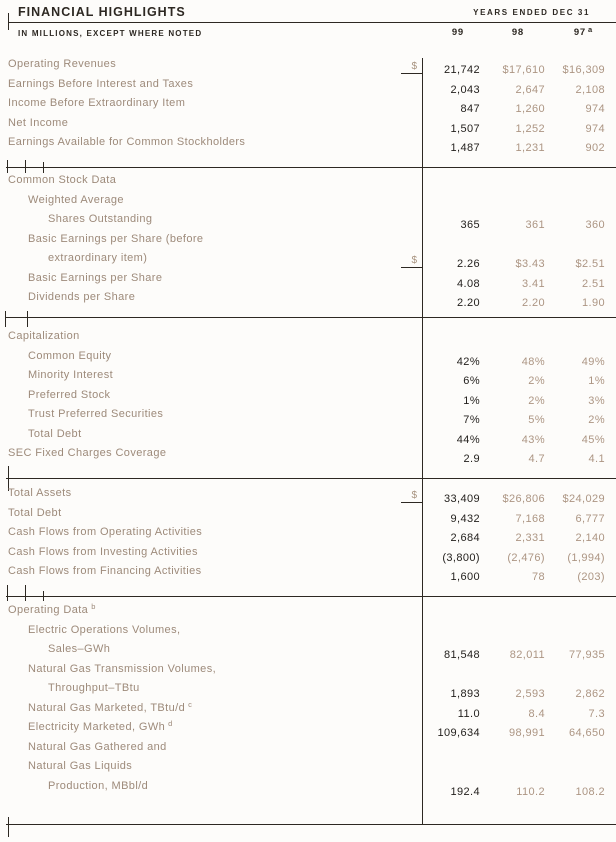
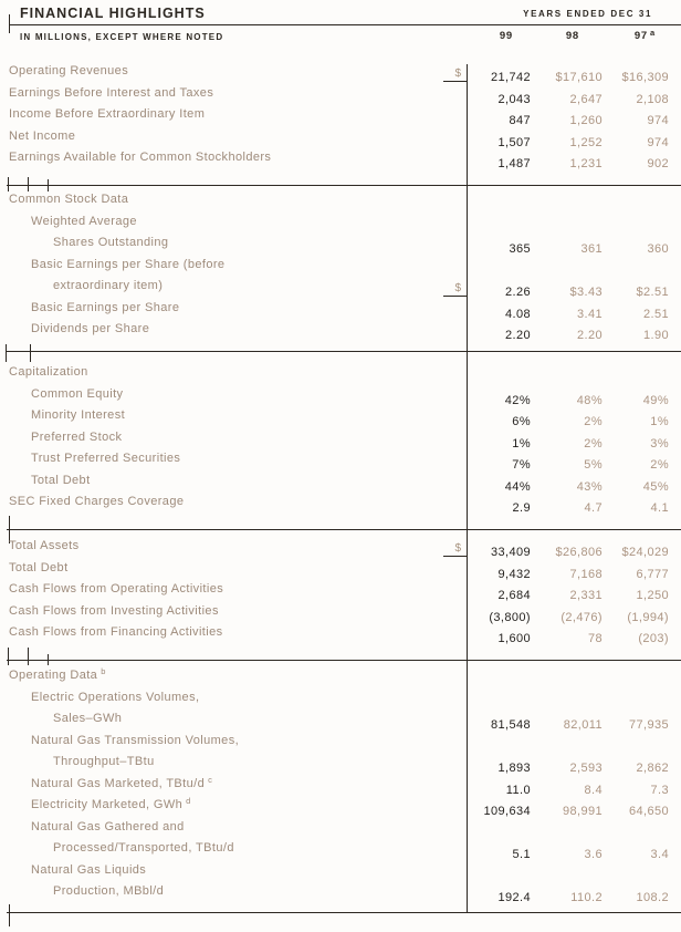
  FINANCIAL HIGHLIGHTS
  YEARS ENDED DEC 31
  IN MILLIONS, EXCEPT WHERE NOTED
  99
  98
  97 a
  Operating Revenues
  $
  21,742
  $17,610
  $16,309
  Earnings Before Interest and Taxes
  2,043
  2,647
  2,108
  Income Before Extraordinary Item
  847
  1,260
  974
  Net Income
  1,507
  1,252
  974
  Earnings Available for Common Stockholders
  1,487
  1,231
  902
  Common Stock Data
  Weighted Average
  Shares Outstanding
  365
  361
  360
  Basic Earnings per Share (before
  extraordinary item)
  $
  2.26
  $3.43
  $2.51
  Basic Earnings per Share
  4.08
  3.41
  2.51
  Dividends per Share
  2.20
  2.20
  1.90
  Capitalization
  Common Equity
  42%
  48%
  49%
  Minority Interest
  6%
  2%
  1%
  Preferred Stock
  1%
  2%
  3%
  Trust Preferred Securities
  7%
  5%
  2%
  Total Debt
  44%
  43%
  45%
  SEC Fixed Charges Coverage
  2.9
  4.7
  4.1
  Total Assets
  $
  33,409
  $26,806
  $24,029
  Total Debt
  9,432
  7,168
  6,777
  Cash Flows from Operating Activities
  2,684
  2,331
- 2,140
+ 1,250
  Cash Flows from Investing Activities
  (3,800)
  (2,476)
  (1,994)
  Cash Flows from Financing Activities
  1,600
  78
  (203)
  Operating Data b
  Electric Operations Volumes,
  Sales–GWh
  81,548
  82,011
  77,935
  Natural Gas Transmission Volumes,
  Throughput–TBtu
  1,893
  2,593
  2,862
  Natural Gas Marketed, TBtu/d c
  11.0
  8.4
  7.3
  Electricity Marketed, GWh d
  109,634
  98,991
  64,650
  Natural Gas Gathered and
+ Processed/Transported, TBtu/d
+ 5.1
+ 3.6
+ 3.4
  Natural Gas Liquids
  Production, MBbl/d
  192.4
  110.2
  108.2
